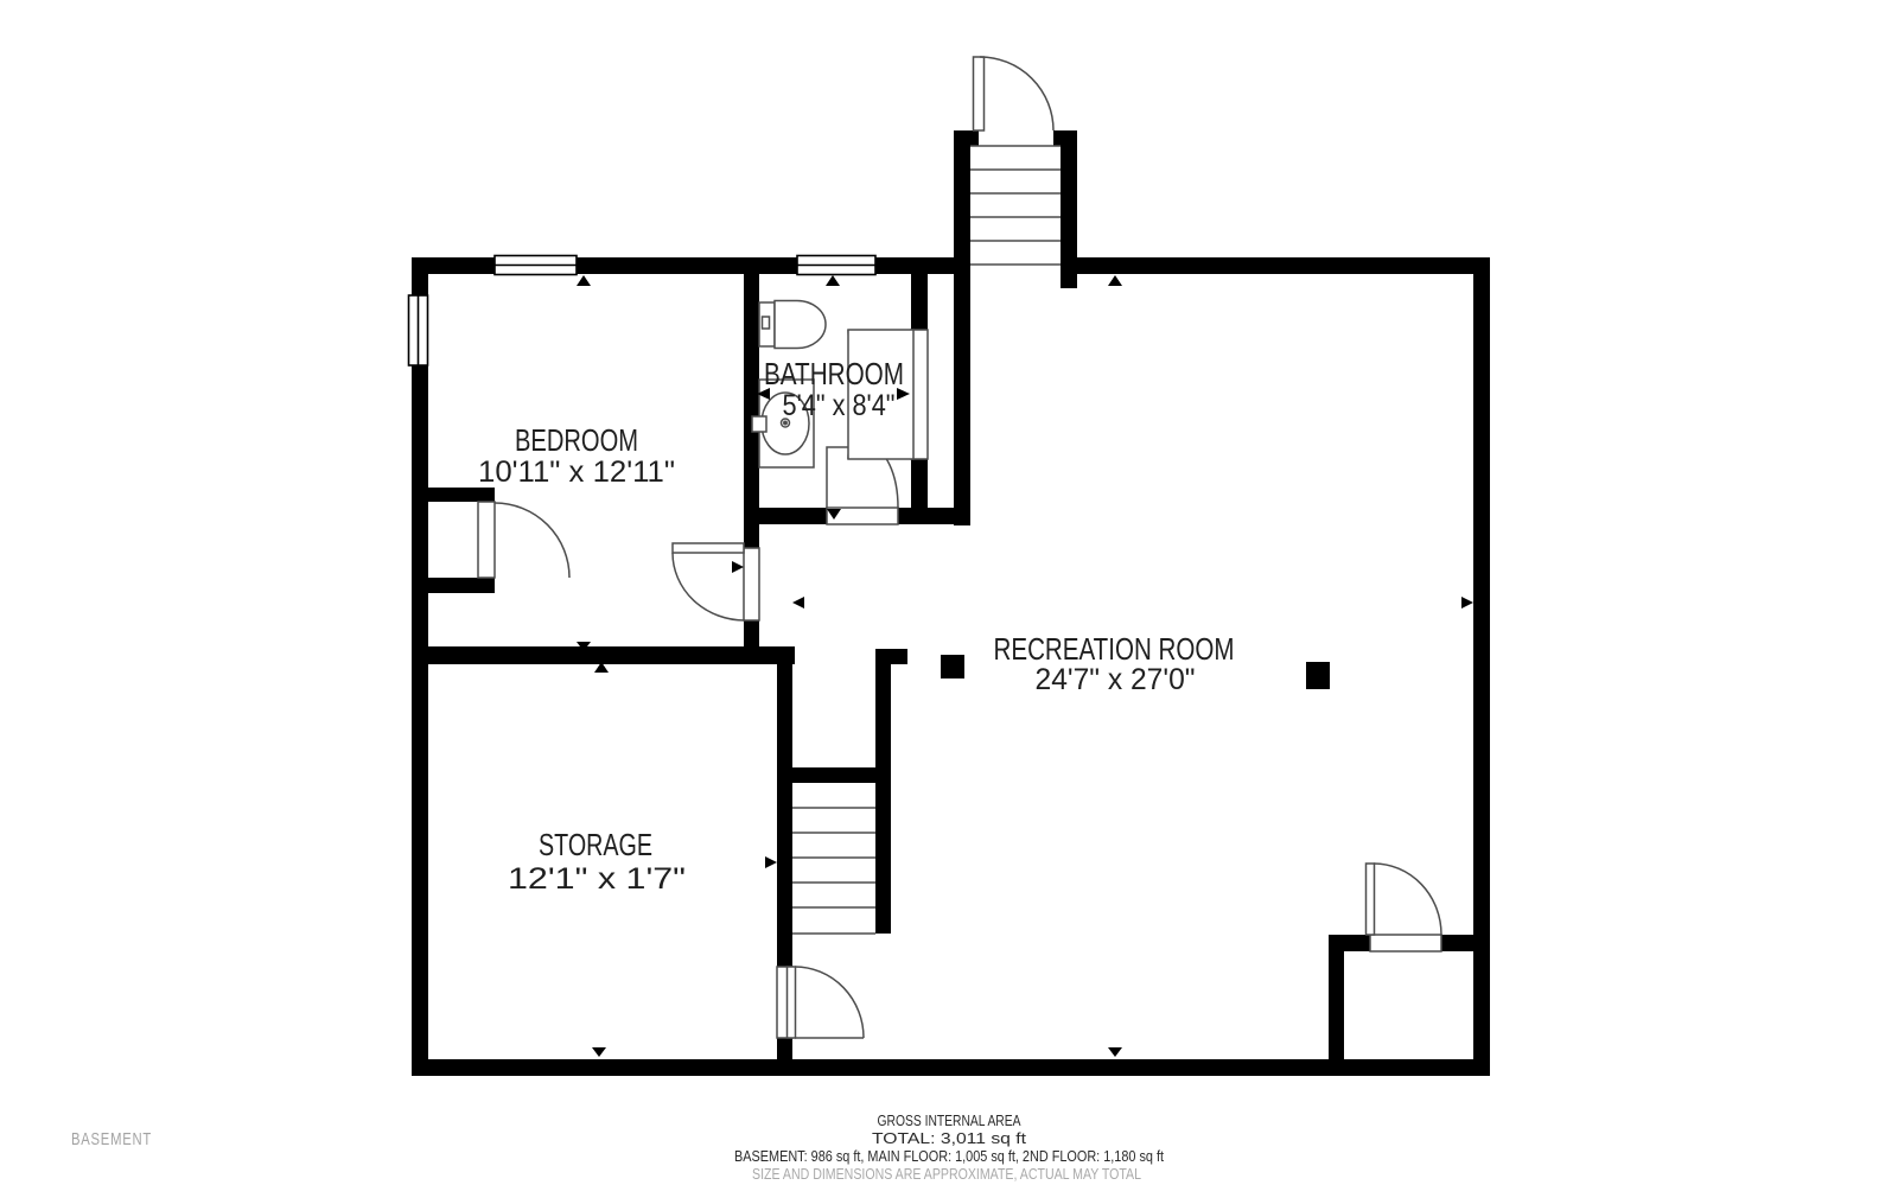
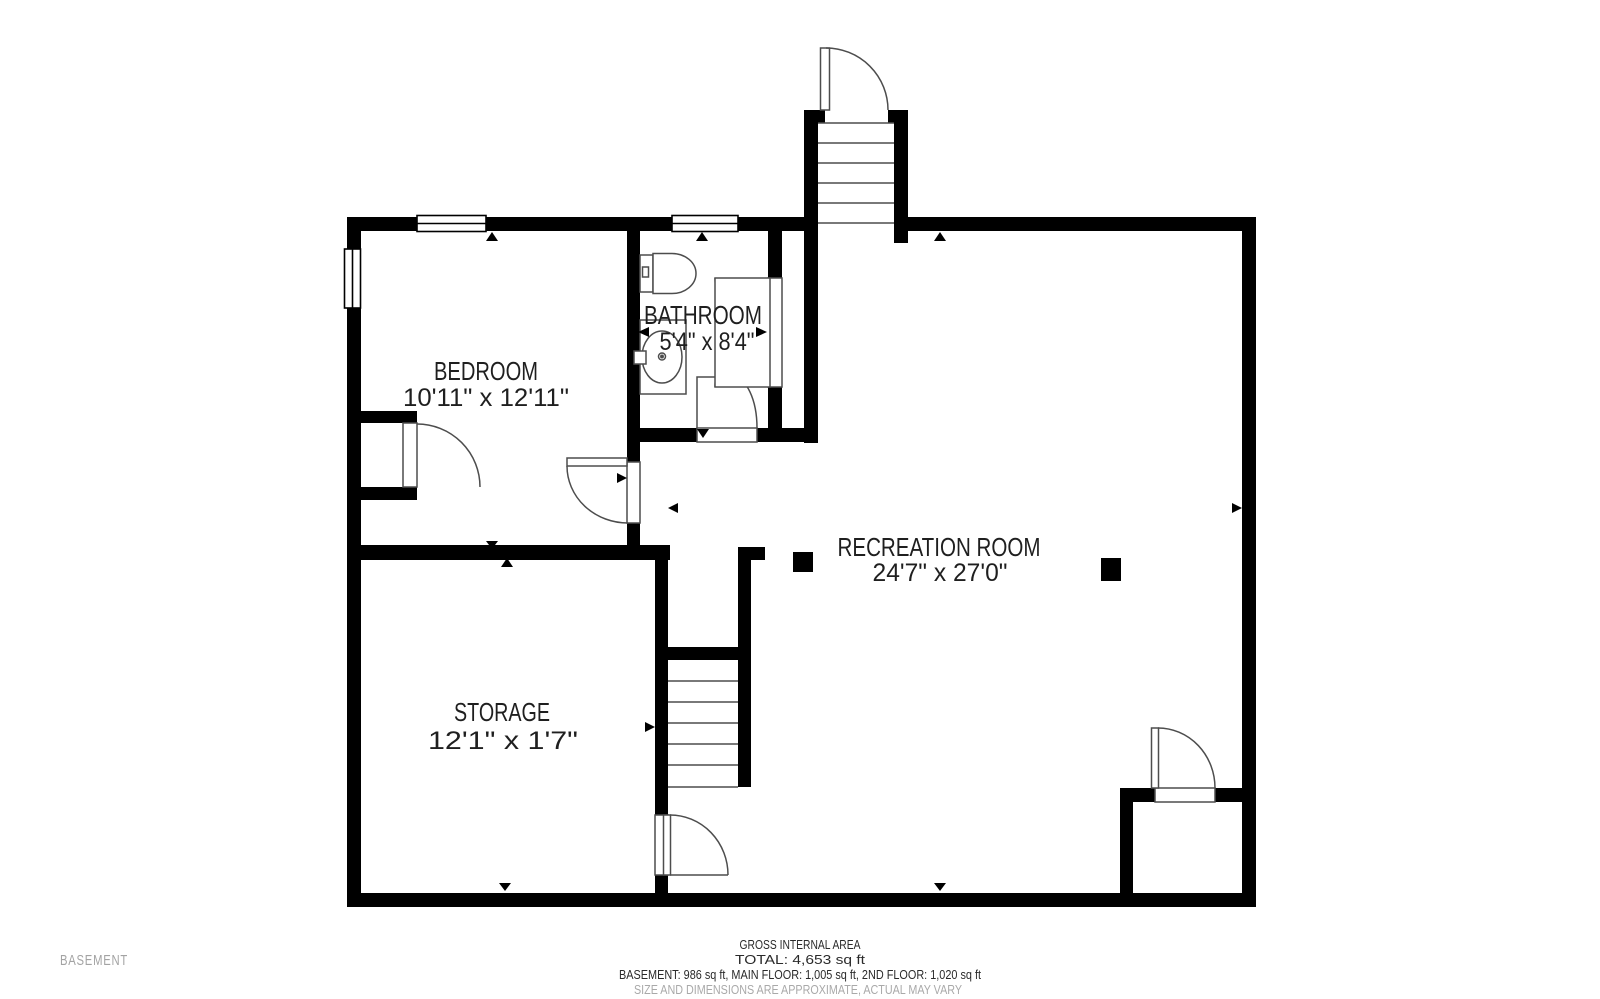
  BEDROOM
  10'11" x 12'11"
  BATHROOM
  5'4" x 8'4"
  RECREATION ROOM
  24'7" x 27'0"
  STORAGE
  12'1" x 1'7"
  BASEMENT
  GROSS INTERNAL AREA
- TOTAL: 3,011 sq ft
+ TOTAL: 4,653 sq ft
- BASEMENT: 986 sq ft, MAIN FLOOR: 1,005 sq ft, 2ND FLOOR: 1,180 sq ft
+ BASEMENT: 986 sq ft, MAIN FLOOR: 1,005 sq ft, 2ND FLOOR: 1,020 sq ft
- SIZE AND DIMENSIONS ARE APPROXIMATE, ACTUAL MAY TOTAL
+ SIZE AND DIMENSIONS ARE APPROXIMATE, ACTUAL MAY VARY
